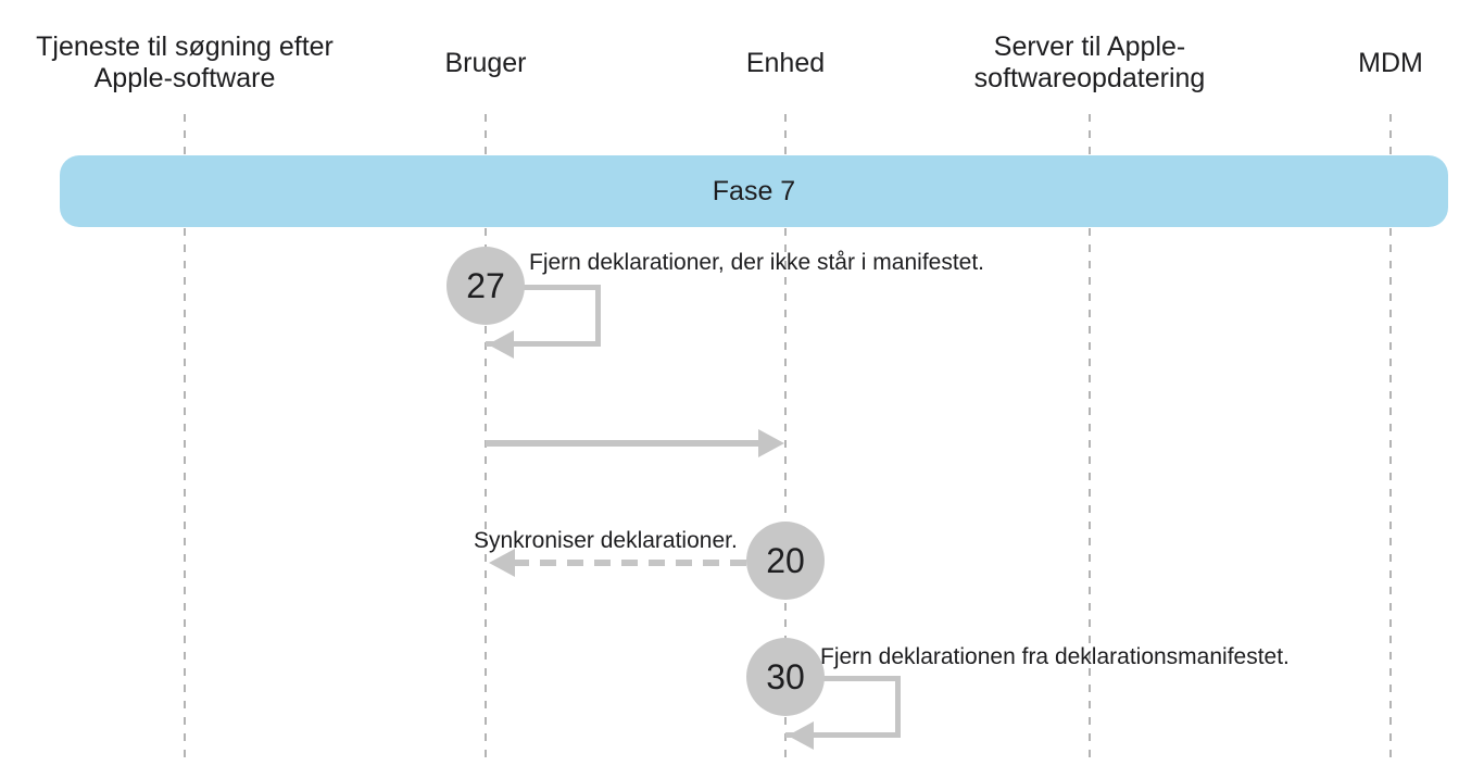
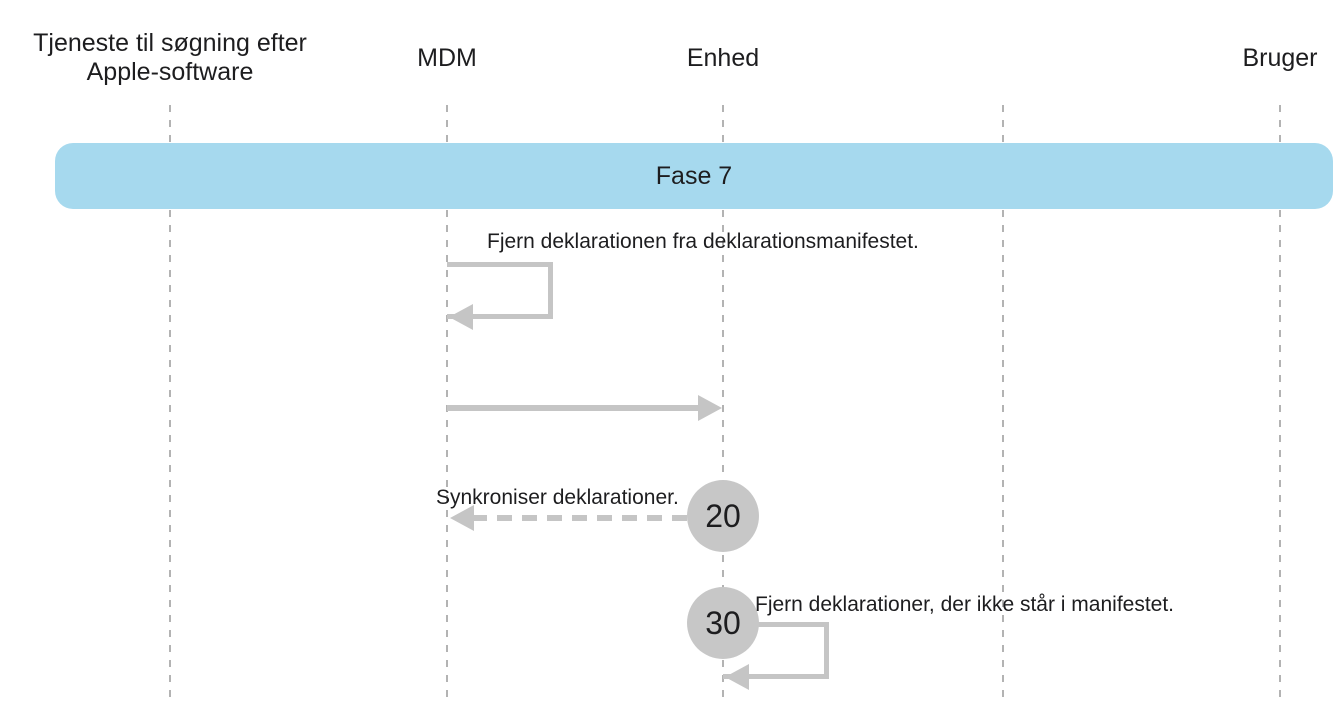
  Tjeneste til søgning efter Apple-software
- Bruger
+ MDM
  Enhed
- Server til Apple-softwareopdatering
- MDM
+ Bruger
  Fase 7
- 27
- Fjern deklarationer, der ikke står i manifestet.
+ Fjern deklarationen fra deklarationsmanifestet.
  20
  Synkroniser deklarationer.
  30
- Fjern deklarationen fra deklarationsmanifestet.
+ Fjern deklarationer, der ikke står i manifestet.
